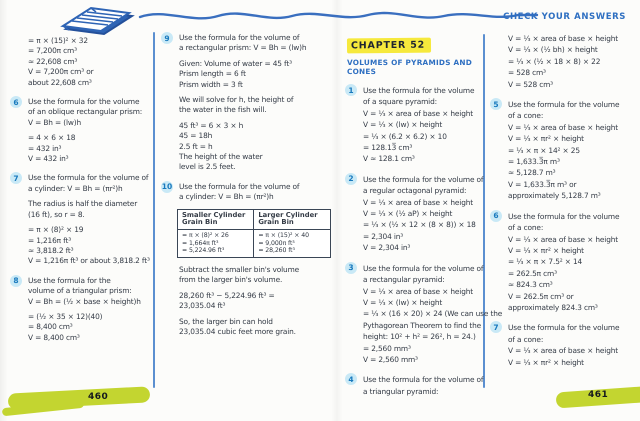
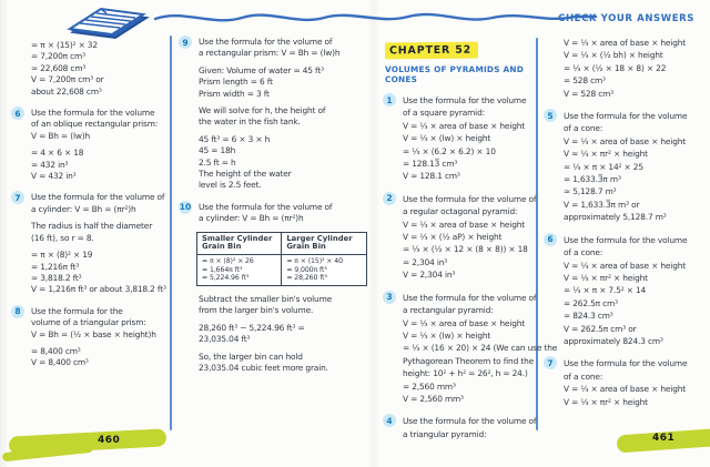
  CHECK YOUR ANSWERS
  = π × (15)² × 32
  = 7,200π cm³
  ≈ 22,608 cm³
  V = 7,200π cm³ or
  about 22,608 cm³
  6
  Use the formula for the volume
  of an oblique rectangular prism:
  V = Bh = (lw)h
  = 4 × 6 × 18
  = 432 in³
  V = 432 in³
  7
  Use the formula for the volume of
  a cylinder: V = Bh = (πr²)h
  The radius is half the diameter
  (16 ft), so r = 8.
  = π × (8)² × 19
  = 1,216π ft³
  ≈ 3,818.2 ft³
  V = 1,216π ft³ or about 3,818.2 ft³
  8
  Use the formula for the
  volume of a triangular prism:
  V = Bh = (½ × base × height)h
- = (½ × 35 × 12)(40)
  = 8,400 cm³
  V = 8,400 cm³
  9
  Use the formula for the volume of
  a rectangular prism: V = Bh = (lw)h
  Given: Volume of water = 45 ft³
  Prism length = 6 ft
  Prism width = 3 ft
  We will solve for h, the height of
- the water in the fish will.
+ the water in the fish tank.
  45 ft³ = 6 × 3 × h
  45 = 18h
  2.5 ft = h
  The height of the water
  level is 2.5 feet.
  10
  Use the formula for the volume of
  a cylinder: V = Bh = (πr²)h
  Smaller Cylinder Grain Bin	Larger Cylinder Grain Bin
  Subtract the smaller bin's volume
  from the larger bin's volume.
  28,260 ft³ − 5,224.96 ft³ =
  23,035.04 ft³
  So, the larger bin can hold
  23,035.04 cubic feet more grain.
  CHAPTER 52
  VOLUMES OF PYRAMIDS AND CONES
  1
  Use the formula for the volume
  of a square pyramid:
  V = ⅓ × area of base × height
  V = ⅓ × (lw) × height
  = ⅓ × (6.2 × 6.2) × 10
  = 128.13̅ cm³
  V ≈ 128.1 cm³
  2
  Use the formula for the volume of
  a regular octagonal pyramid:
  V = ⅓ × area of base × height
  V = ⅓ × (½ aP) × height
  = ⅓ × (½ × 12 × (8 × 8)) × 18
  = 2,304 in³
  V = 2,304 in³
  3
  Use the formula for the volume of
  a rectangular pyramid:
  V = ⅓ × area of base × height
  V = ⅓ × (lw) × height
  = ⅓ × (16 × 20) × 24 (We can use
  Pythagorean Theorem to find the
  height: 10² + h² = 26², h = 24.)
  = 2,560 mm³
  V = 2,560 mm³
  4
  Use the formula for the volume of
  a triangular pyramid:
  V = ⅓ × area of base × height
  V = ⅓ × (½ bh) × height
  = ⅓ × (½ × 18 × 8) × 22
  = 528 cm³
  V = 528 cm³
  5
  Use the formula for the volume
  of a cone:
  V = ⅓ × area of base × height
  V = ⅓ × πr² × height
  = ⅓ × π × 14² × 25
  = 1,633.3̅π m³
  ≈ 5,128.7 m³
  V = 1,633.3̅π m³ or
  approximately 5,128.7 m³
  6
  Use the formula for the volume
  of a cone:
  V = ⅓ × area of base × height
  V = ⅓ × πr² × height
  = ⅓ × π × 7.5² × 14
  = 262.5π cm³
  ≈ 824.3 cm³
  V = 262.5π cm³ or
  approximately 824.3 cm³
  7
  Use the formula for the volume
  of a cone:
  V = ⅓ × area of base × height
  V = ⅓ × πr² × height
  460
  461
